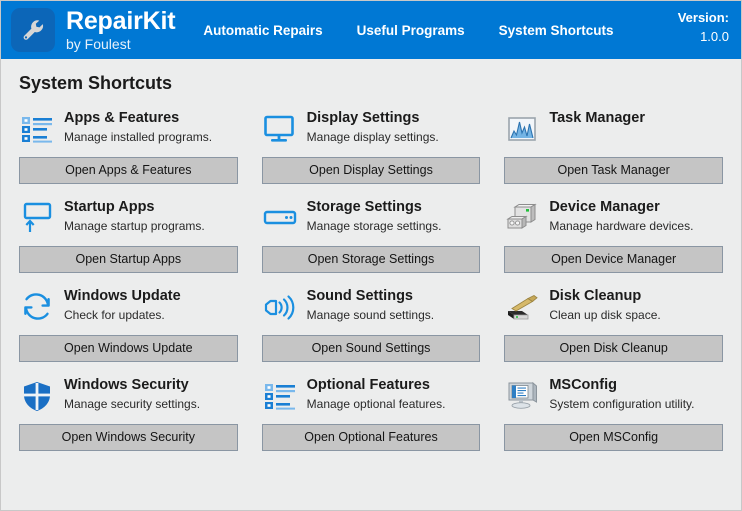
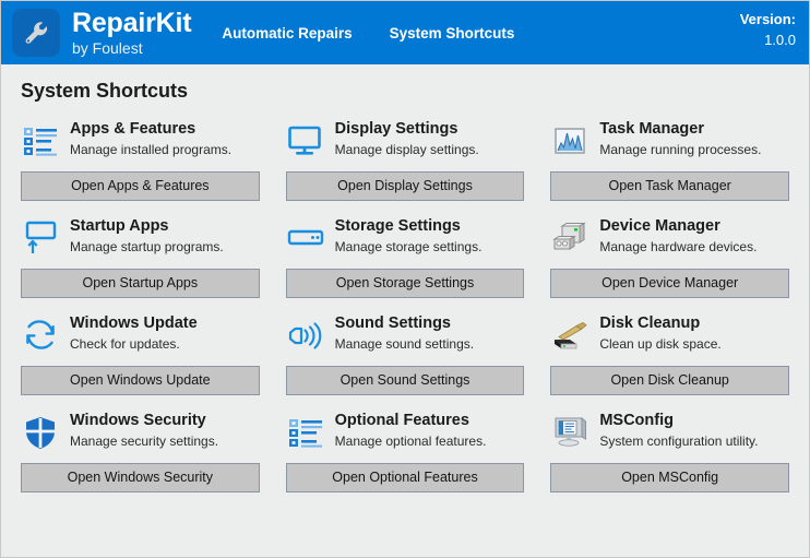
  RepairKit
  by Foulest
  Automatic Repairs
- Useful Programs
  System Shortcuts
  Version:
  1.0.0
  System Shortcuts
  Apps & Features
  Manage installed programs.
  Open Apps & Features
  Display Settings
  Manage display settings.
  Open Display Settings
  Task Manager
+ Manage running processes.
  Open Task Manager
  Startup Apps
  Manage startup programs.
  Open Startup Apps
  Storage Settings
  Manage storage settings.
  Open Storage Settings
  Device Manager
  Manage hardware devices.
  Open Device Manager
  Windows Update
  Check for updates.
  Open Windows Update
  Sound Settings
  Manage sound settings.
  Open Sound Settings
  Disk Cleanup
  Clean up disk space.
  Open Disk Cleanup
  Windows Security
  Manage security settings.
  Open Windows Security
  Optional Features
  Manage optional features.
  Open Optional Features
  MSConfig
  System configuration utility.
  Open MSConfig
